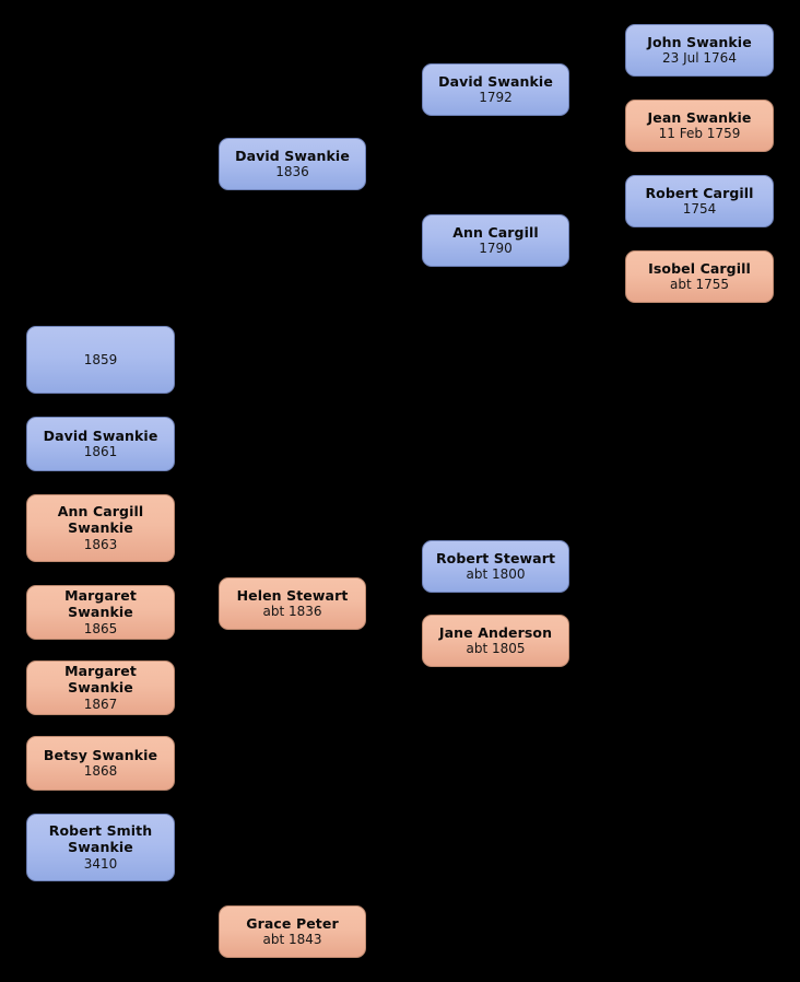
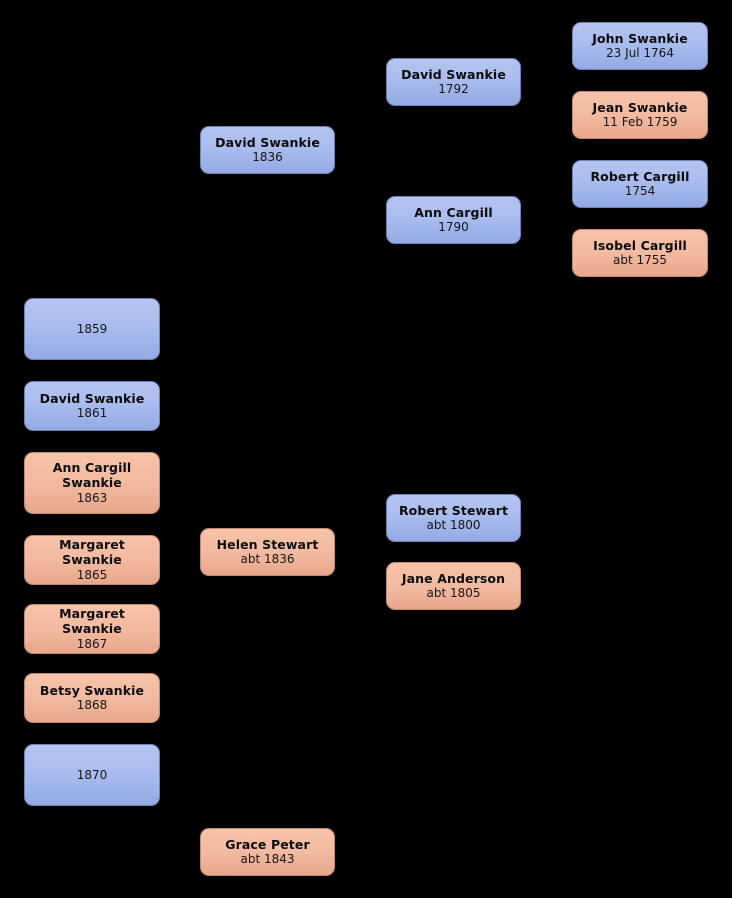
  1859
  David Swankie
  1861
  Ann Cargill Swankie
  1863
  Margaret Swankie
  1865
  Margaret Swankie
  1867
  Betsy Swankie
  1868
- Robert Smith Swankie
- 3410
+ 1870
  David Swankie
  1836
  Helen Stewart
  abt 1836
  Grace Peter
  abt 1843
  Robert Stewart
  abt 1800
  Jane Anderson
  abt 1805
  David Swankie
  1792
  Ann Cargill
  1790
  John Swankie
  23 Jul 1764
  Jean Swankie
  11 Feb 1759
  Robert Cargill
  1754
  Isobel Cargill
  abt 1755
